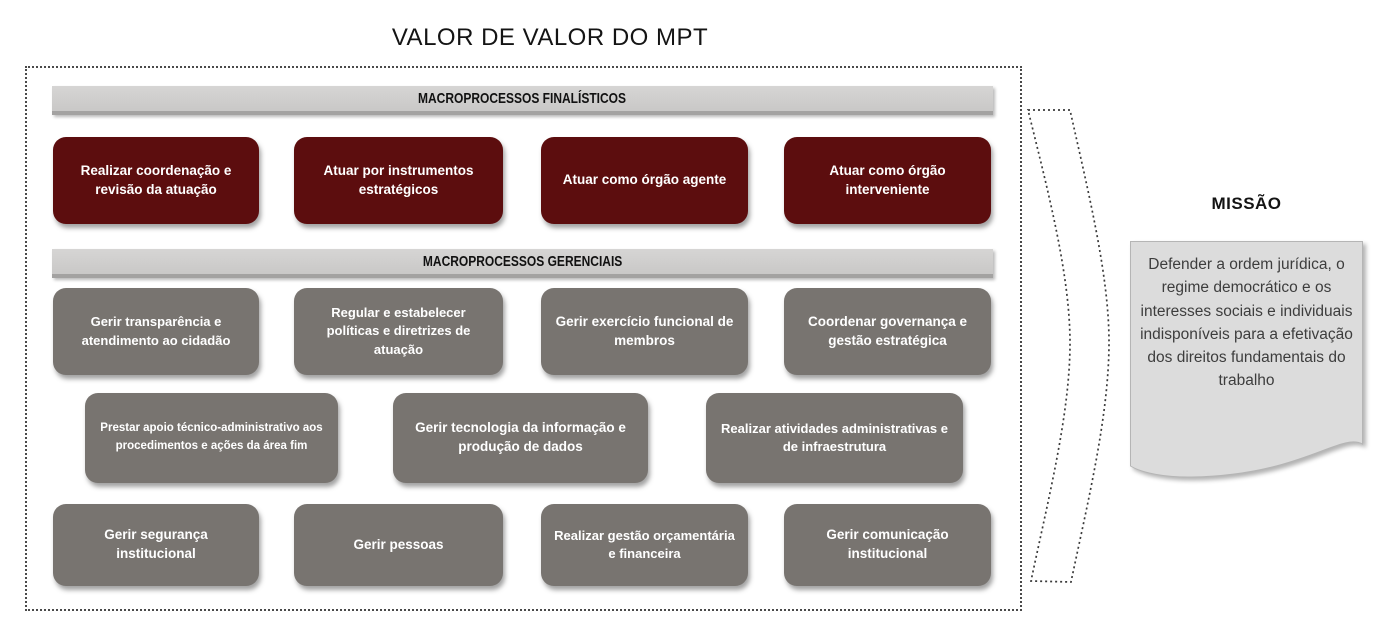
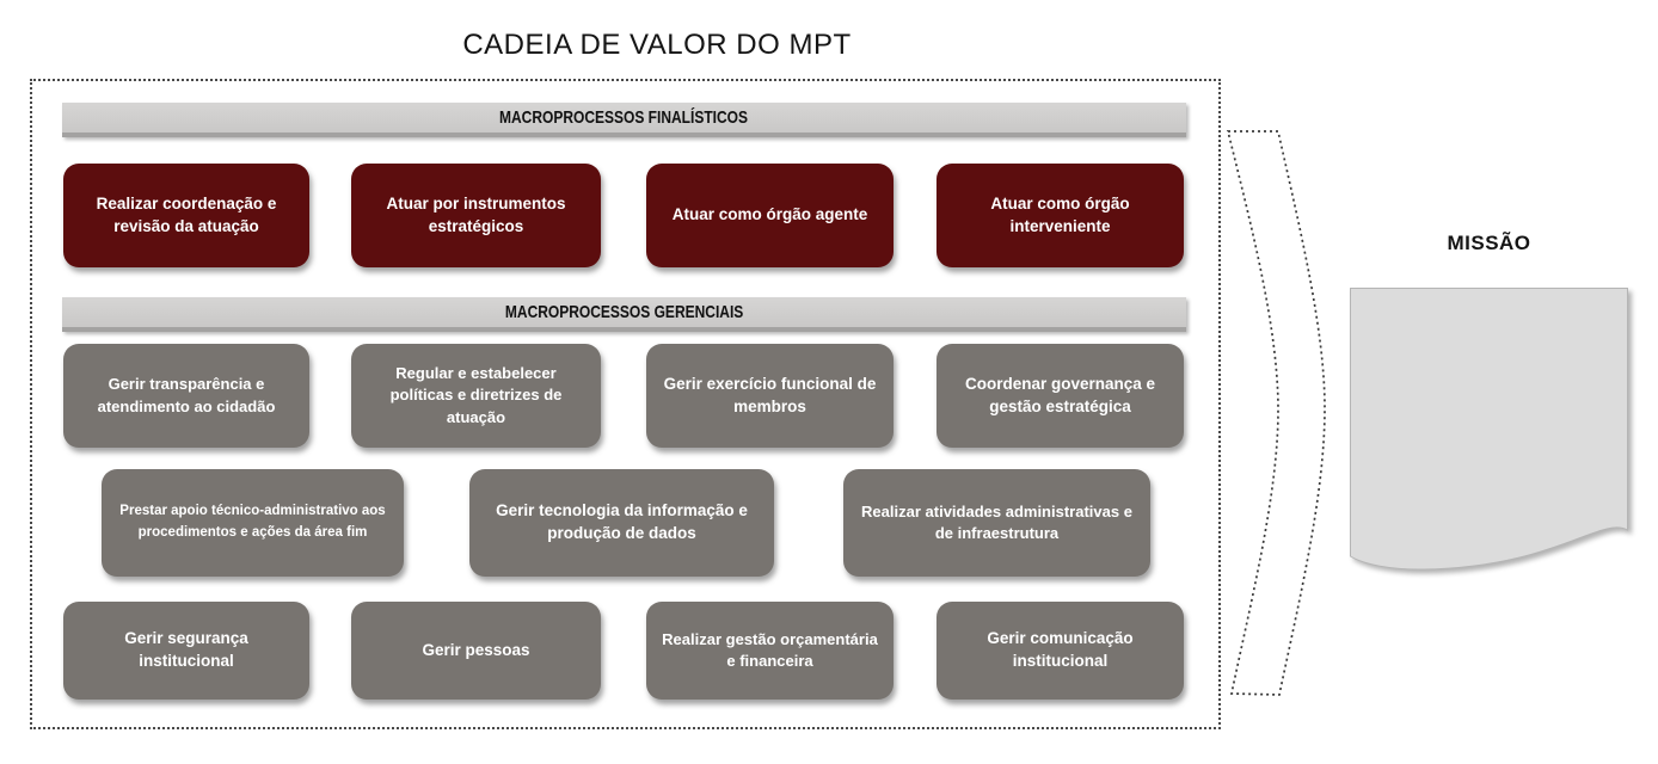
- VALOR DE VALOR DO MPT
+ CADEIA DE VALOR DO MPT
  MACROPROCESSOS FINALÍSTICOS
  Realizar coordenação e revisão da atuação
  Atuar por instrumentos estratégicos
  Atuar como órgão agente
  Atuar como órgão interveniente
  MACROPROCESSOS GERENCIAIS
  Gerir transparência e atendimento ao cidadão
  Regular e estabelecer políticas e diretrizes de atuação
  Gerir exercício funcional de membros
  Coordenar governança e gestão estratégica
  Prestar apoio técnico-administrativo aos procedimentos e ações da área fim
  Gerir tecnologia da informação e produção de dados
  Realizar atividades administrativas e de infraestrutura
  Gerir segurança institucional
  Gerir pessoas
  Realizar gestão orçamentária e financeira
  Gerir comunicação institucional
  MISSÃO
- Defender a ordem jurídica, o regime democrático e os interesses sociais e individuais indisponíveis para a efetivação dos direitos fundamentais do trabalho
